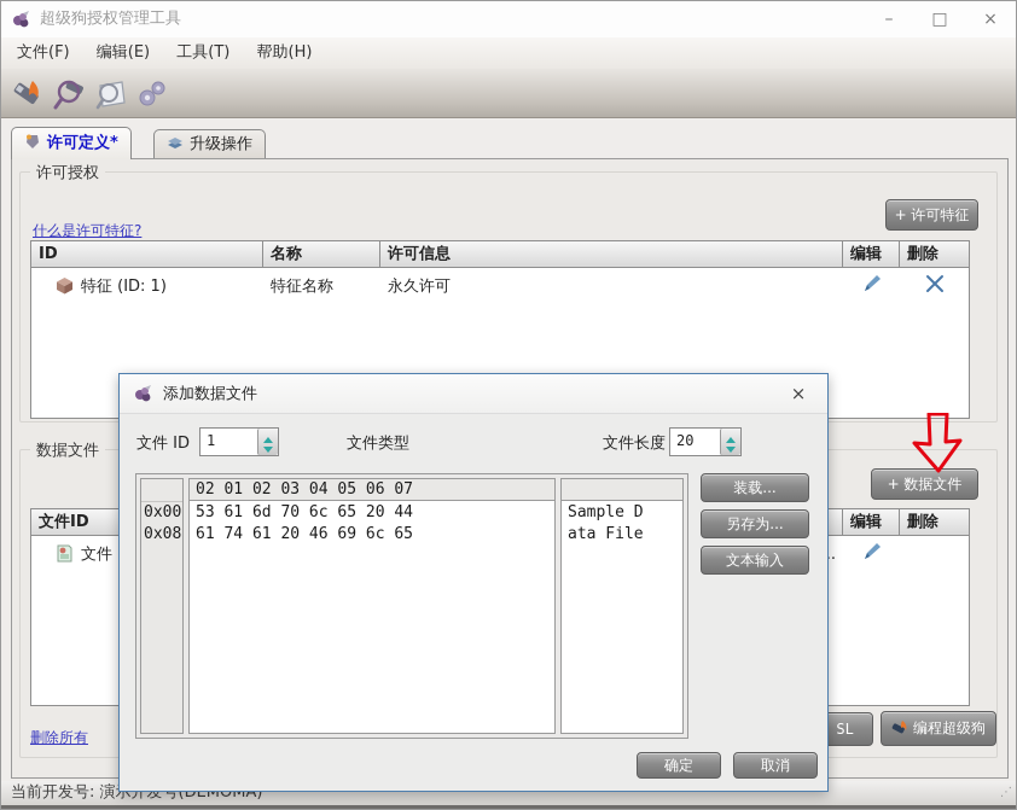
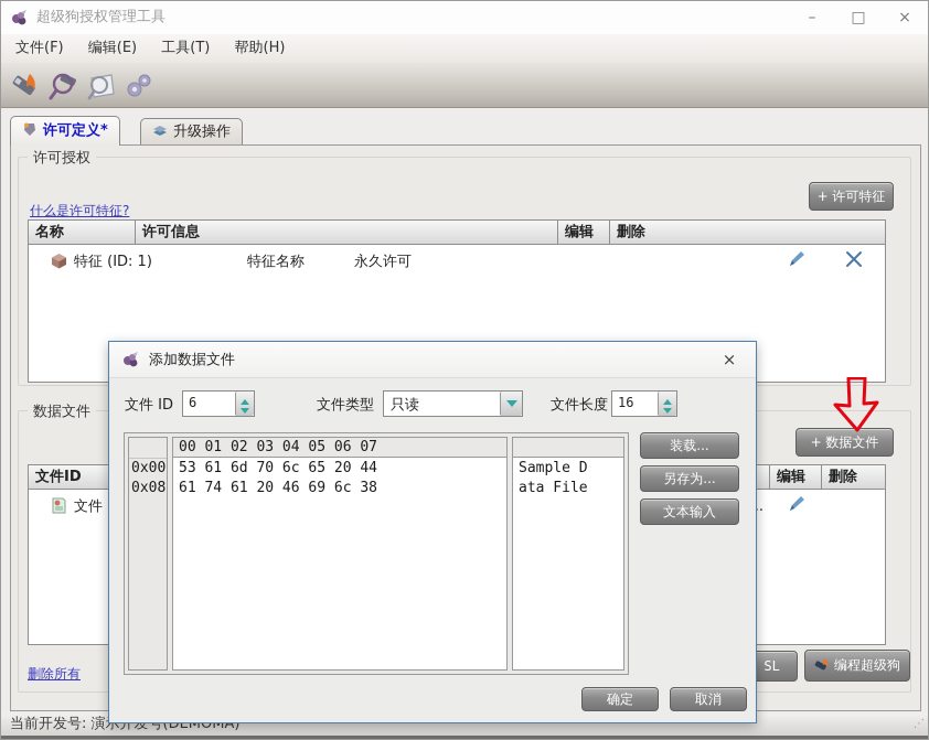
  超级狗授权管理工具
  –
  □
  ×
  文件(F) 编辑(E) 工具(T) 帮助(H)
  许可定义*
  升级操作
  许可授权
  什么是许可特征?
  + 许可特征
- ID
  名称
  许可信息
  编辑
  删除
  特征 (ID: 1)
  特征名称
  永久许可
  数据文件
  + 数据文件
  文件ID
  编辑
  删除
  文件
  删除所有
  编程超级狗
  当前开发号: 演示开发号(DEMOMA)
  ⋰
  添加数据文件
  ×
  文件 ID
- 1
+ 6
  文件类型
+ 只读
  文件长度
- 20
+ 16
  0x00
  0x08
- 02 01 02 03 04 05 06 07
+ 00 01 02 03 04 05 06 07
  53 61 6d 70 6c 65 20 44
- 61 74 61 20 46 69 6c 65
+ 61 74 61 20 46 69 6c 38
  Sample D
  ata File
  装载...
  另存为...
  文本输入
  确定
  取消
